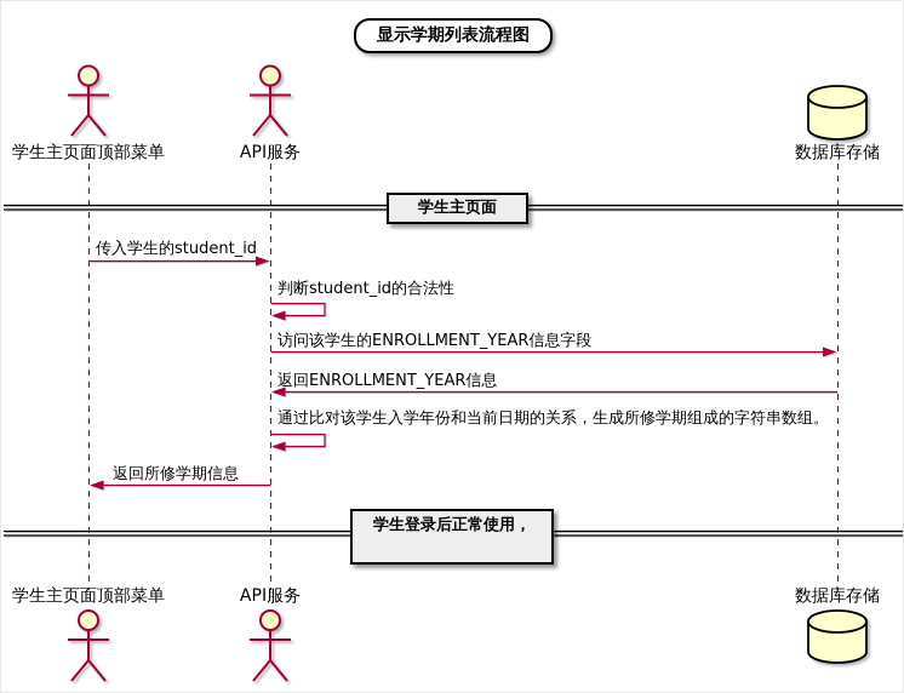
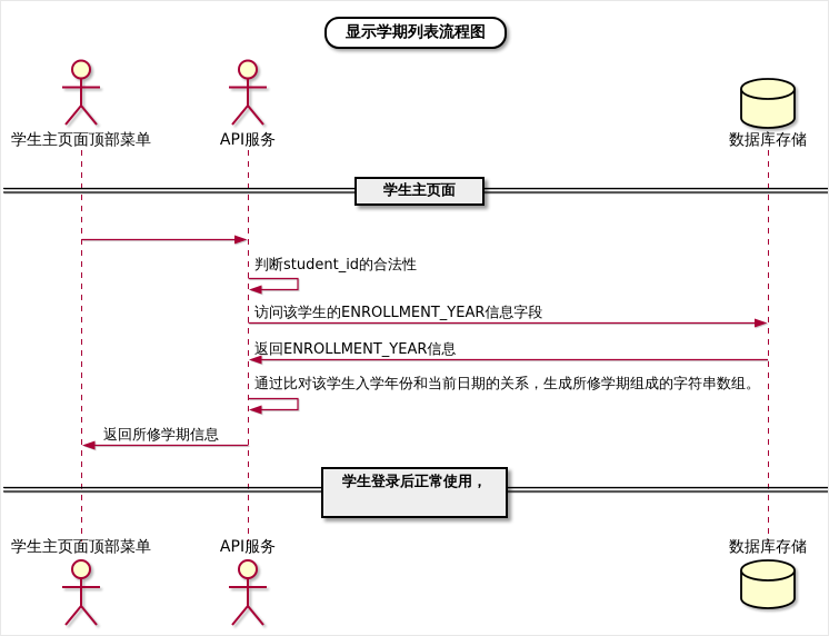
  显示学期列表流程图
  学生主页面顶部菜单
  API服务
  数据库存储
  学生主页面
  学生登录后正常使用，
- 传入学生的student_id
  判断student_id的合法性
  访问该学生的ENROLLMENT_YEAR信息字段
  返回ENROLLMENT_YEAR信息
  通过比对该学生入学年份和当前日期的关系，生成所修学期组成的字符串数组。
  返回所修学期信息
  学生主页面顶部菜单
  API服务
  数据库存储
